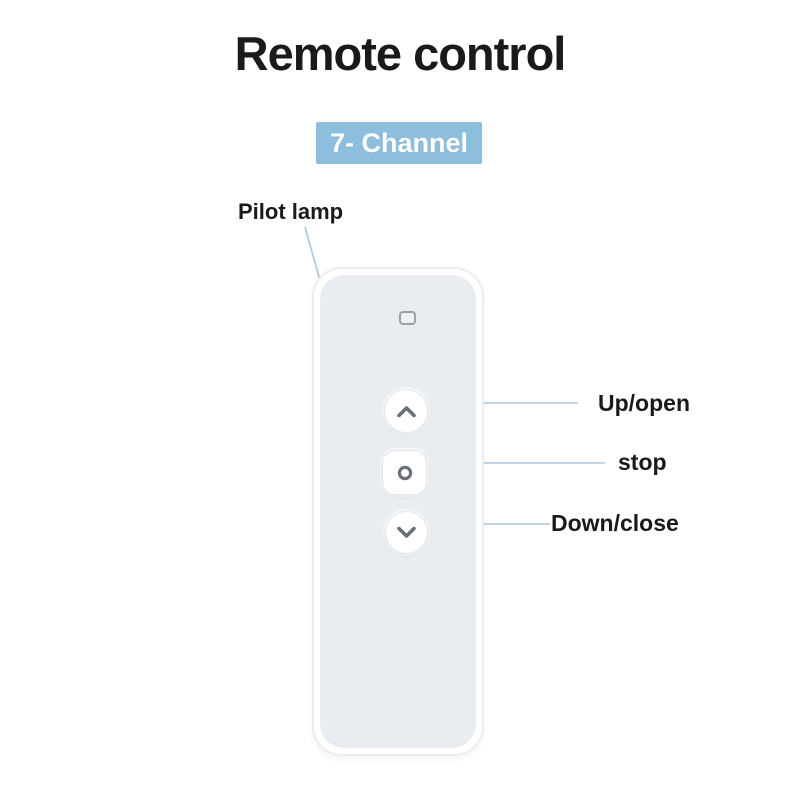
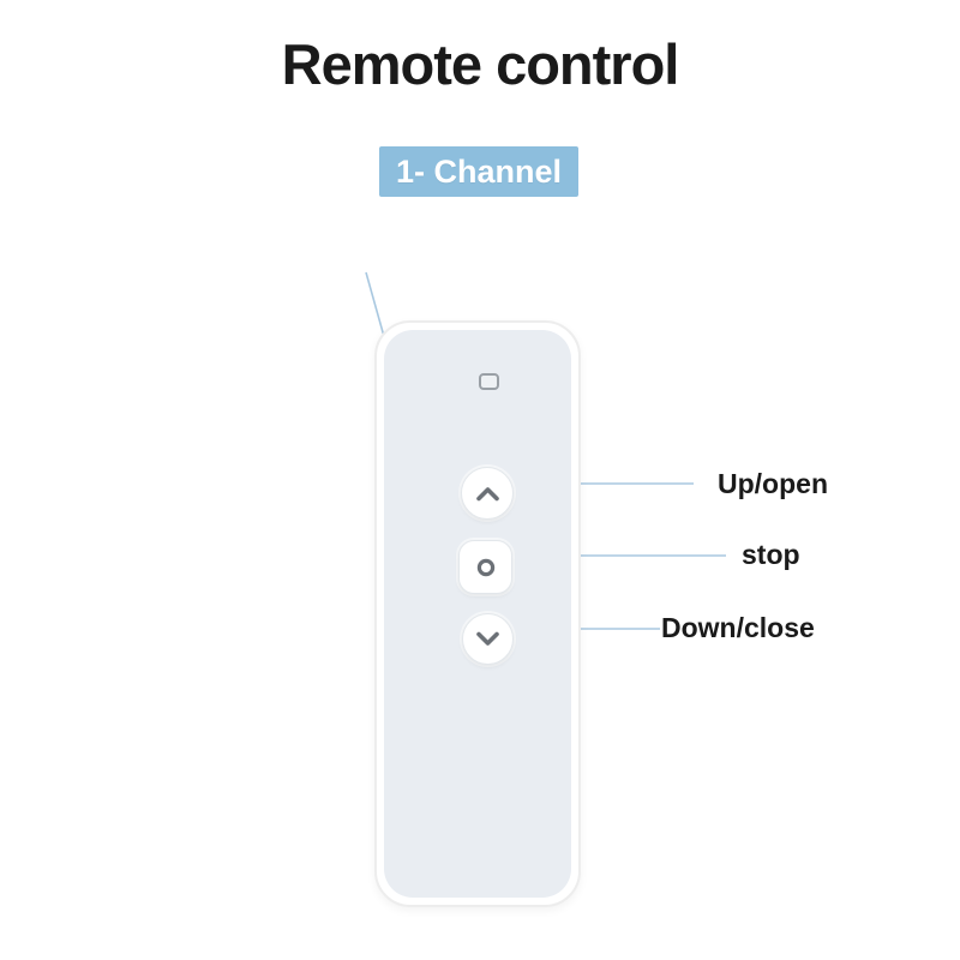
  Remote control
- 7- Channel
+ 1- Channel
- Pilot lamp
  Up/open
  stop
  Down/close
